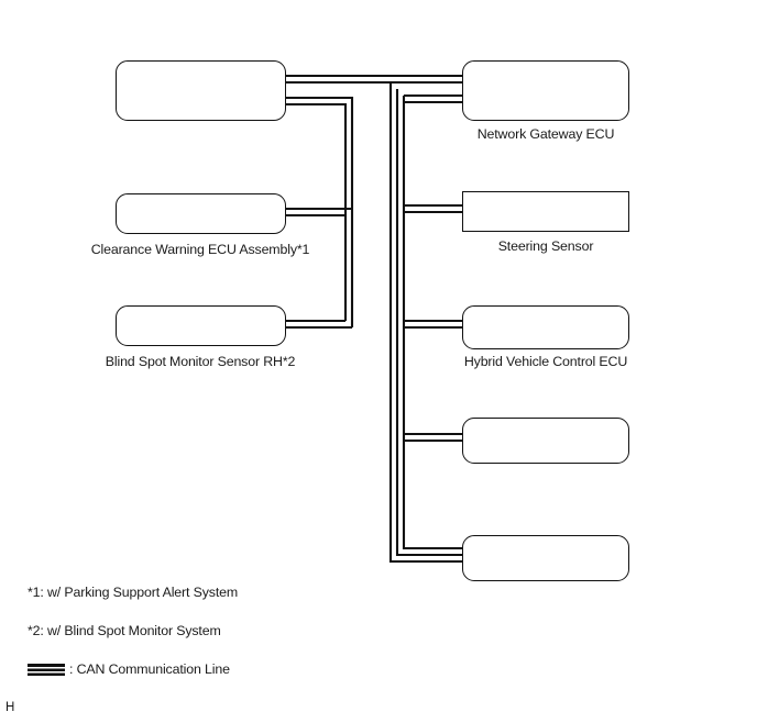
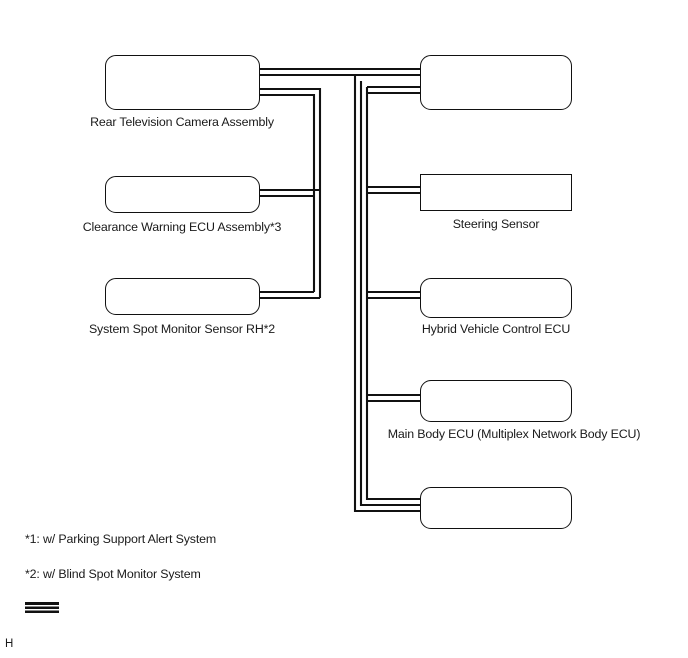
+ Rear Television Camera Assembly
- Clearance Warning ECU Assembly*1
+ Clearance Warning ECU Assembly*3
- Blind Spot Monitor Sensor RH*2
+ System Spot Monitor Sensor RH*2
- Network Gateway ECU
  Steering Sensor
  Hybrid Vehicle Control ECU
+ Main Body ECU (Multiplex Network Body ECU)
  *1: w/ Parking Support Alert System
  *2: w/ Blind Spot Monitor System
- : CAN Communication Line
  H
